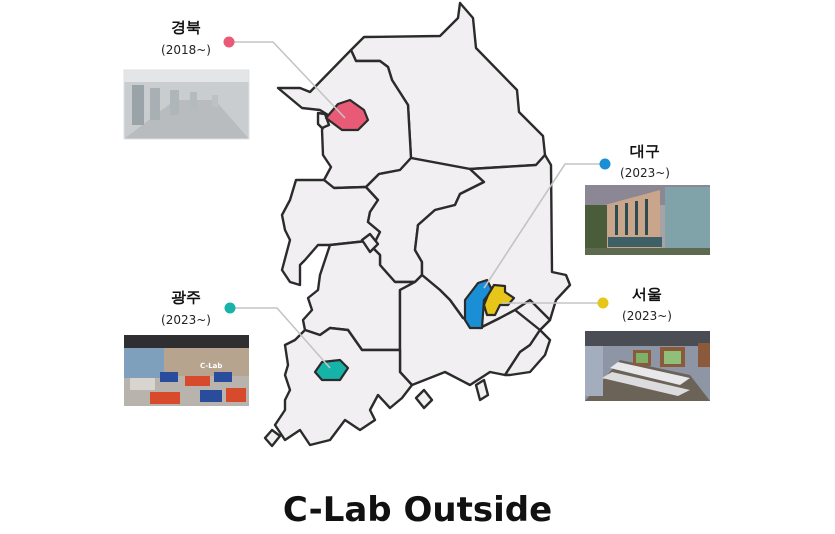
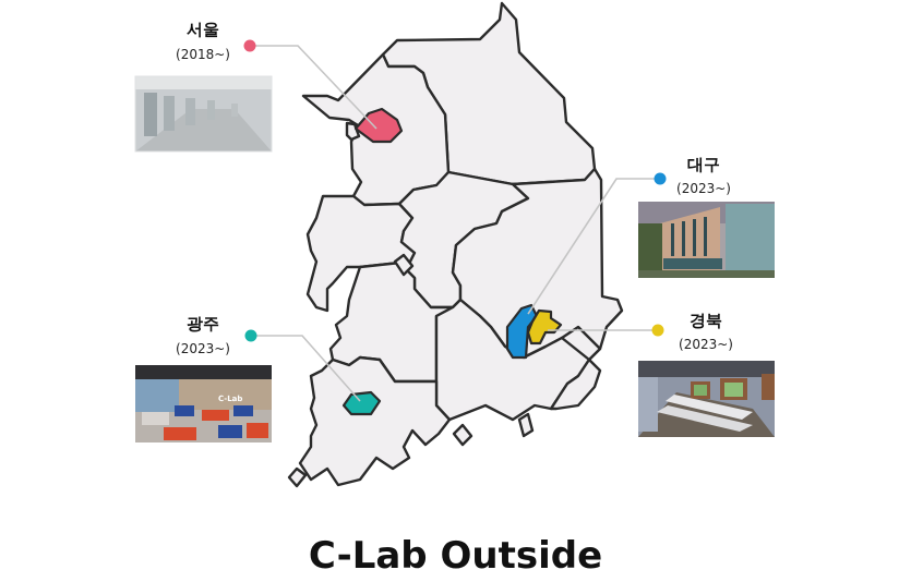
  C-Lab
- 경북
+ 서울
  (2018~)
  대구
  (2023~)
  광주
  (2023~)
- 서울
+ 경북
  (2023~)
  C-Lab Outside
